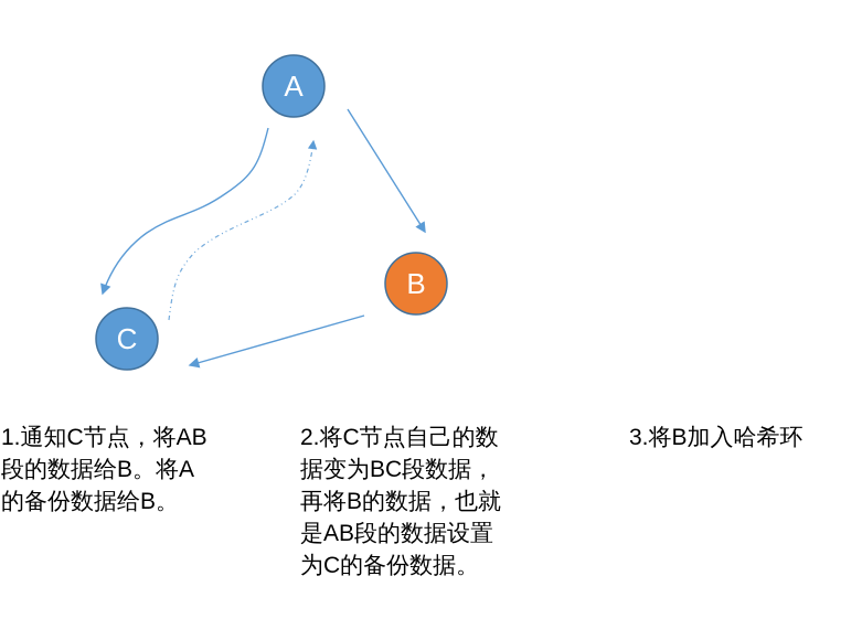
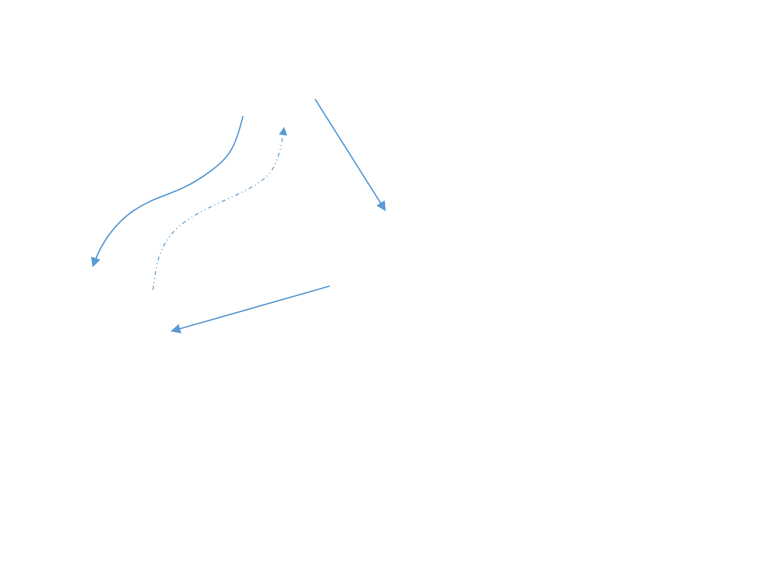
- A
- B
- C
- 1.通知C节点，将AB
- 段的数据给B。将A
- 的备份数据给B。
- 2.将C节点自己的数
- 据变为BC段数据，
- 再将B的数据，也就
- 是AB段的数据设置
- 为C的备份数据。
- 3.将B加入哈希环
